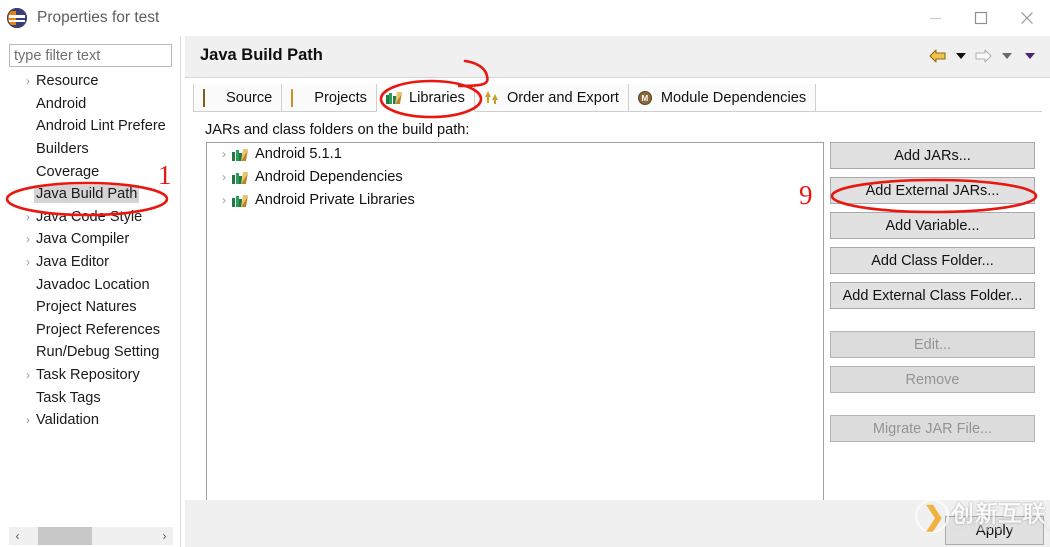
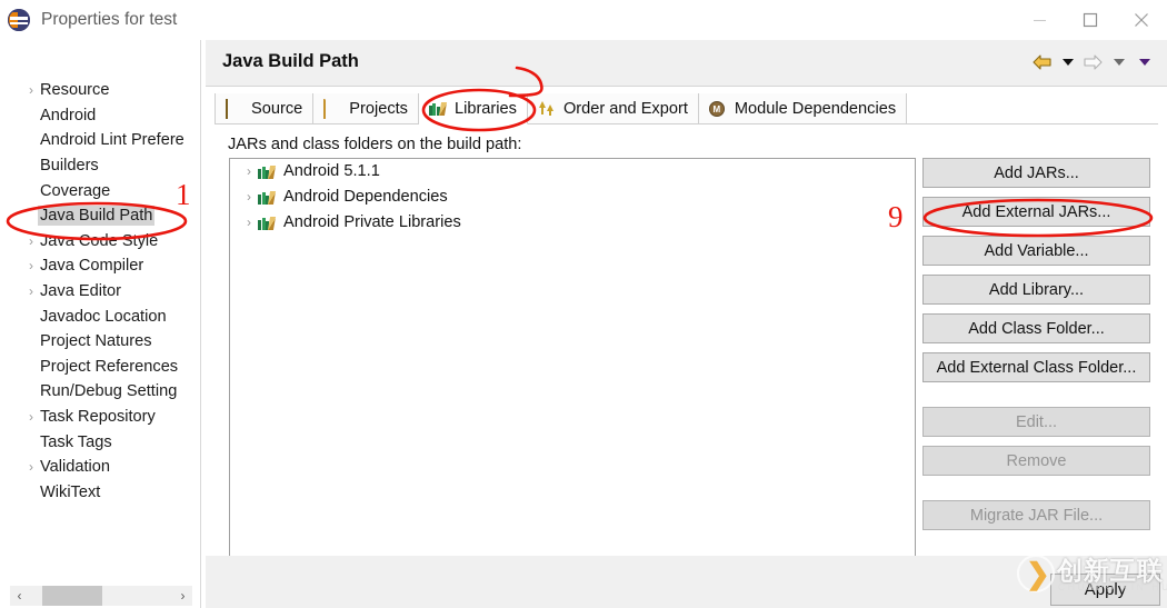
  Properties for test
- type filter text
  ›
  Resource
  Android
  Android Lint Prefere
  Builders
  Coverage
  Java Build Path
  ›
  Java Code Style
  ›
  Java Compiler
  ›
  Java Editor
  Javadoc Location
  Project Natures
  Project References
  Run/Debug Setting
  ›
  Task Repository
  Task Tags
  ›
  Validation
+ WikiText
  ‹
  ›
  Java Build Path
  Source
  Projects
  Libraries
  Order and Export
  M
  Module Dependencies
  JARs and class folders on the build path:
  ›
  Android 5.1.1
  ›
  Android Dependencies
  ›
  Android Private Libraries
  Add JARs...
  Add External JARs...
  Add Variable...
+ Add Library...
  Add Class Folder...
  Add External Class Folder...
  Edit...
  Remove
  Migrate JAR File...
  Apply
  ❯
  创新互联
  CHUANG XIN HU
  1
  9
